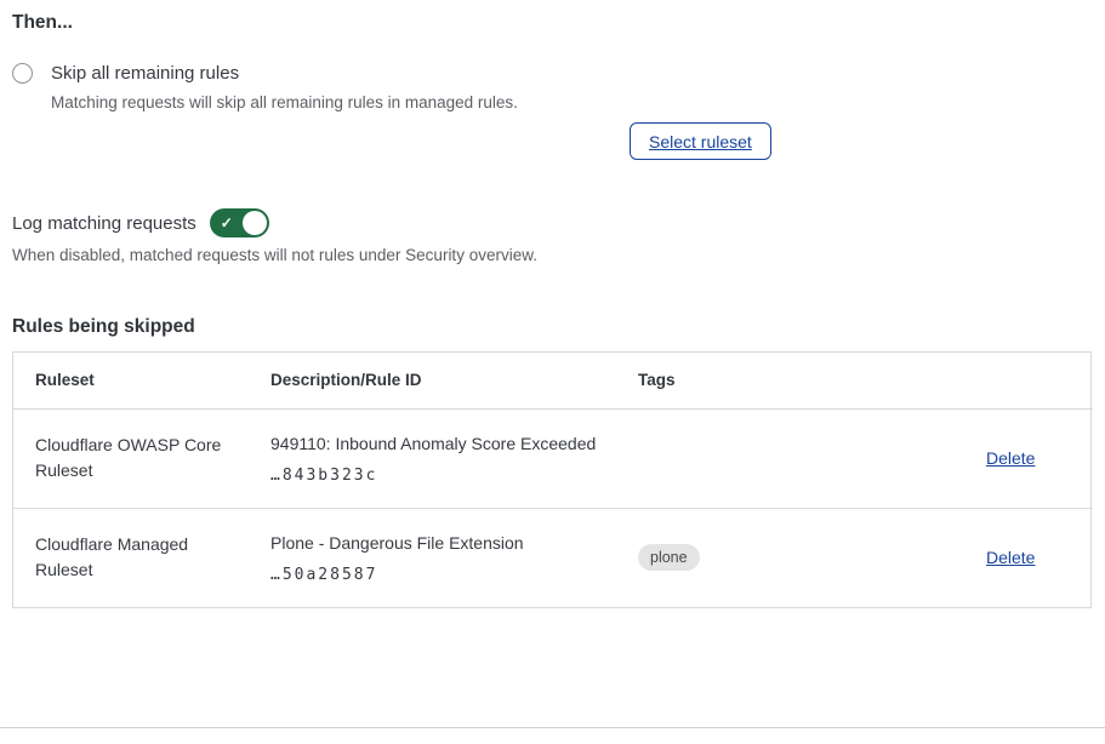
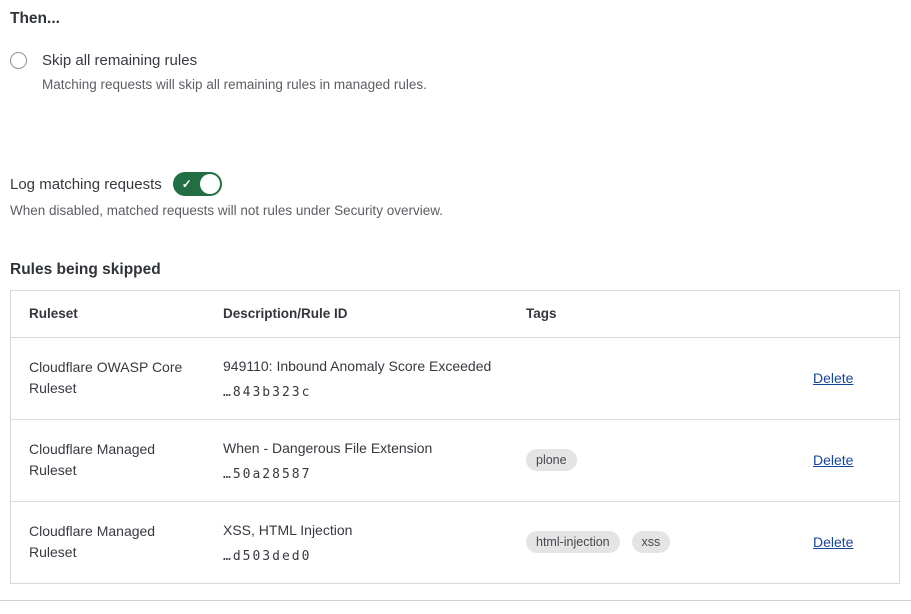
  Then...
  Skip all remaining rules
  Matching requests will skip all remaining rules in managed rules.
- Select ruleset
  Log matching requests
  ✓
  When disabled, matched requests will not rules under Security overview.
  Rules being skipped
  Ruleset	Description/Rule ID	Tags
  Cloudflare OWASP Core Ruleset	949110: Inbound Anomaly Score Exceeded …843b323c		Delete
- Cloudflare Managed Ruleset	Plone - Dangerous File Extension …50a28587	plone	Delete
+ Cloudflare Managed Ruleset	When - Dangerous File Extension …50a28587	plone	Delete
+ Cloudflare Managed Ruleset	XSS, HTML Injection …d503ded0	html-injection xss	Delete
